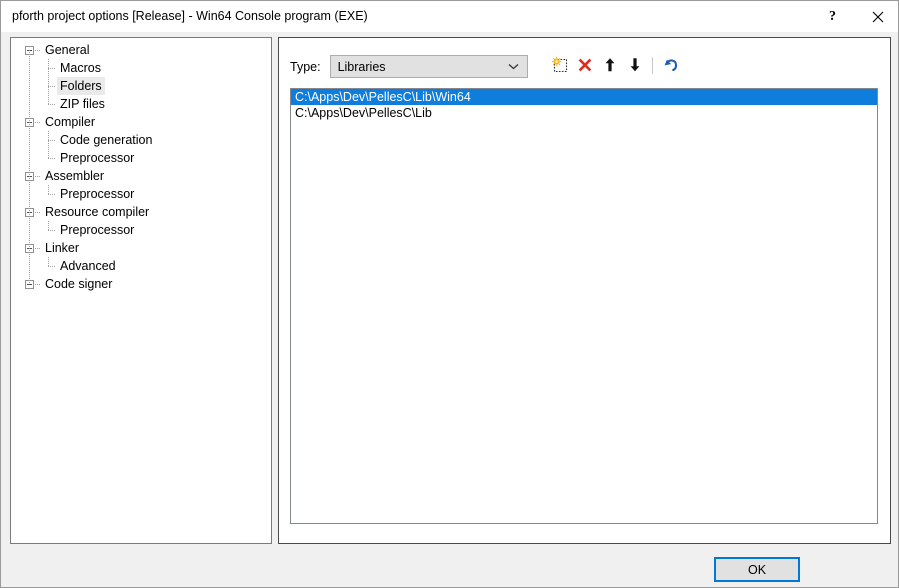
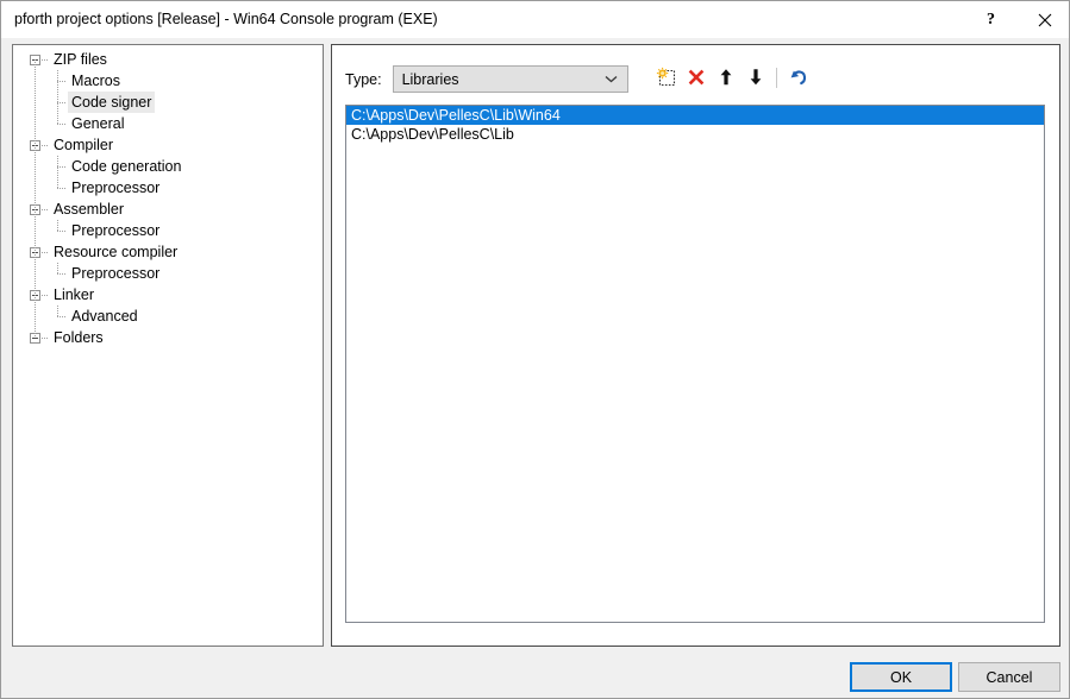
  pforth project options [Release] - Win64 Console program (EXE)
  ?
- General
+ ZIP files
  Macros
- Folders
+ Code signer
- ZIP files
+ General
  Compiler
  Code generation
  Preprocessor
  Assembler
  Preprocessor
  Resource compiler
  Preprocessor
  Linker
  Advanced
- Code signer
+ Folders
  Type:
  Libraries
  C:\Apps\Dev\PellesC\Lib\Win64
  C:\Apps\Dev\PellesC\Lib
  OK
+ Cancel
